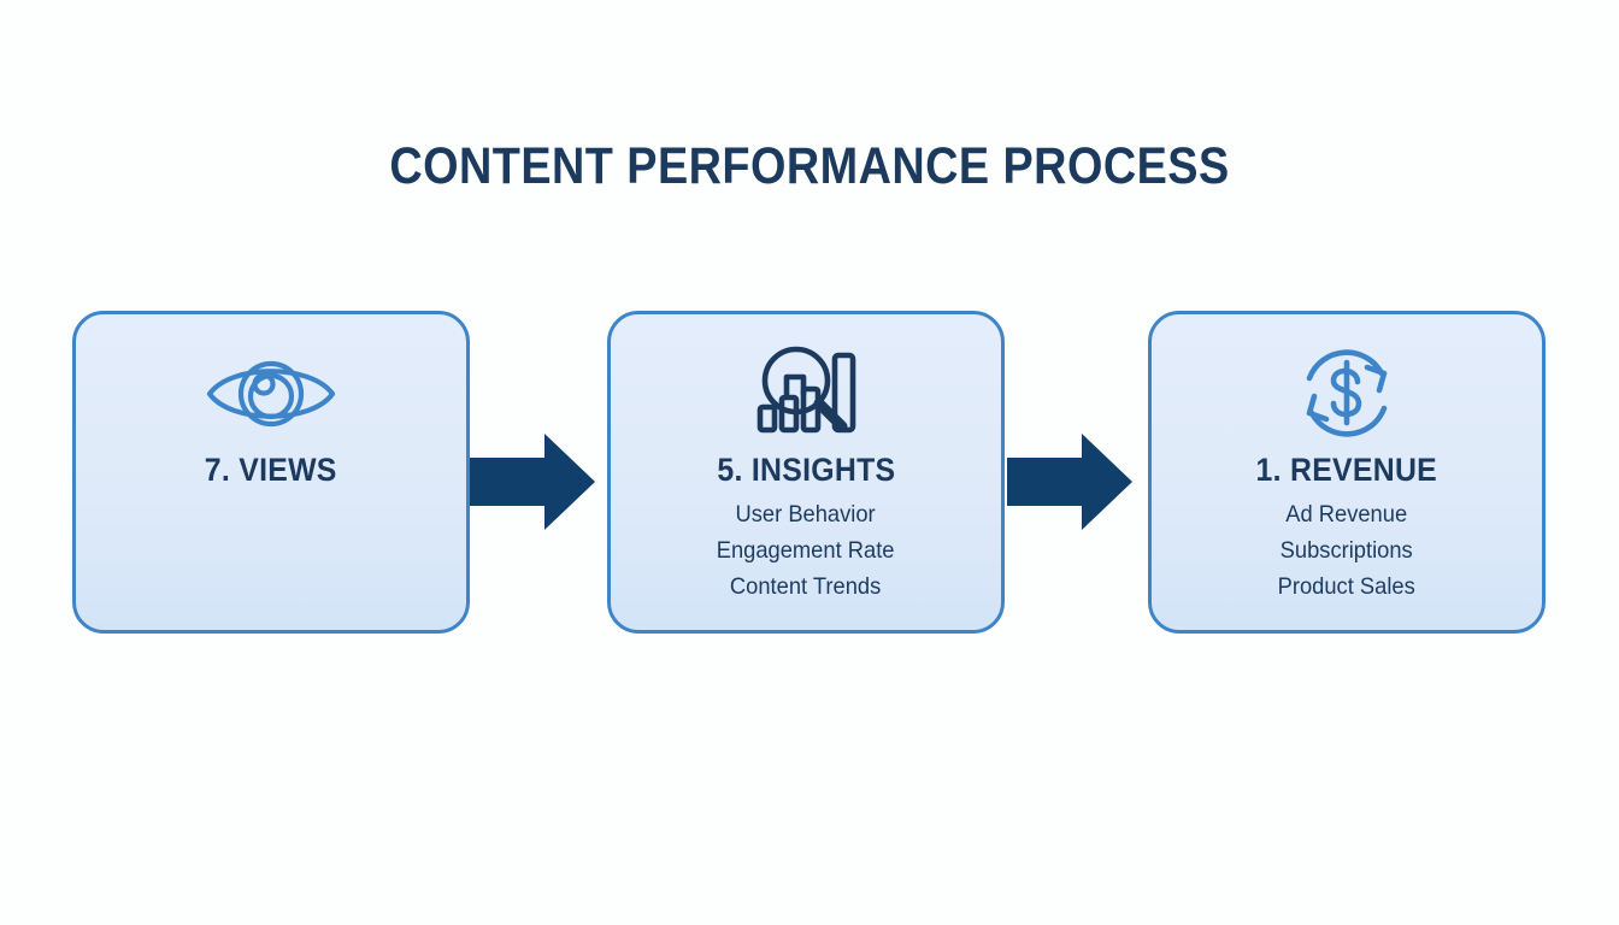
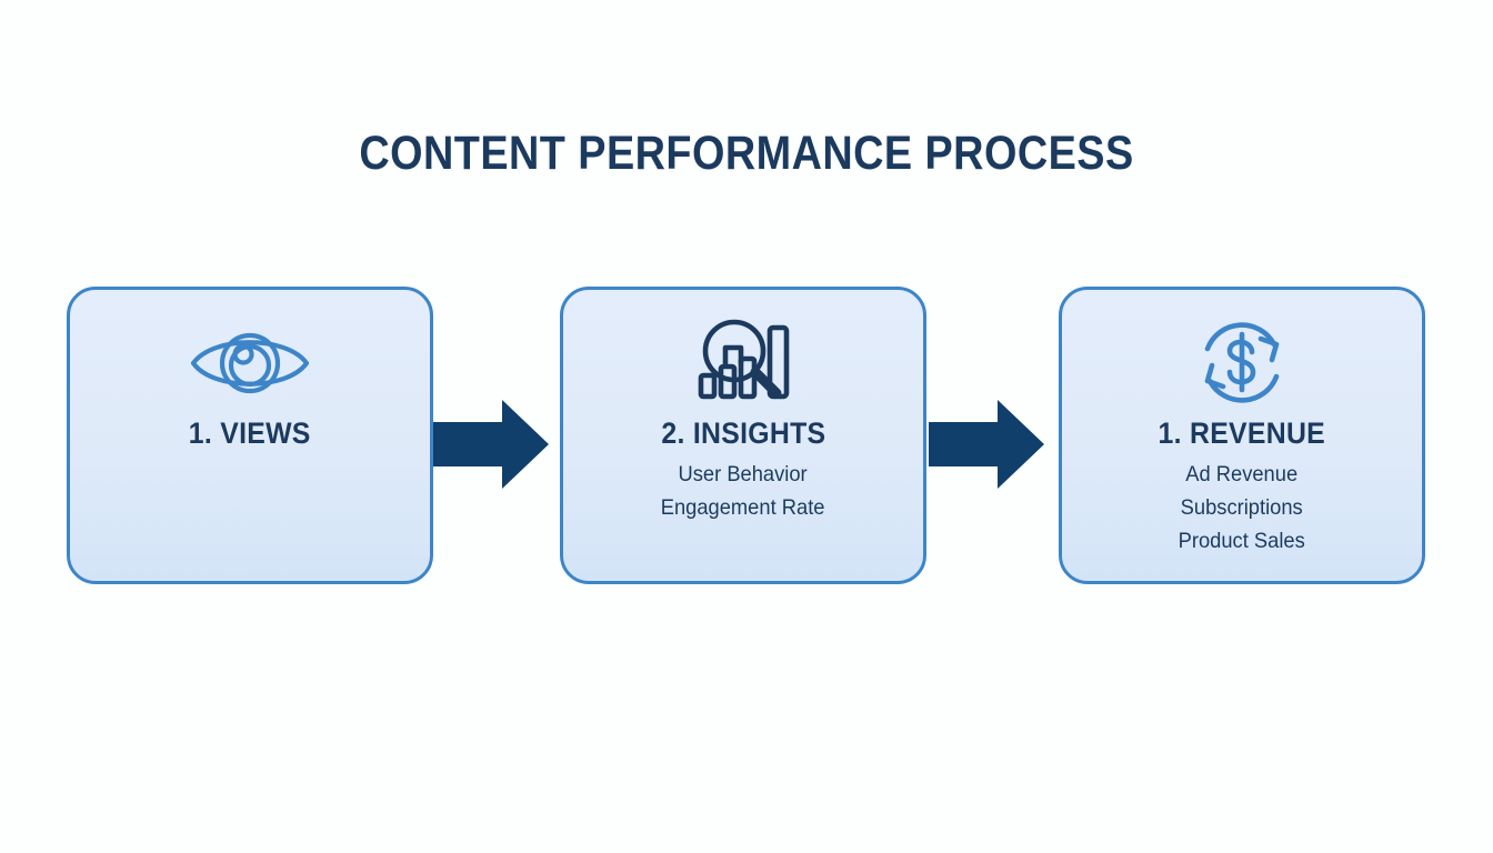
  CONTENT PERFORMANCE PROCESS
- 7. VIEWS
+ 1. VIEWS
- 5. INSIGHTS
+ 2. INSIGHTS
  User Behavior
  Engagement Rate
- Content Trends
  1. REVENUE
  Ad Revenue
  Subscriptions
  Product Sales
